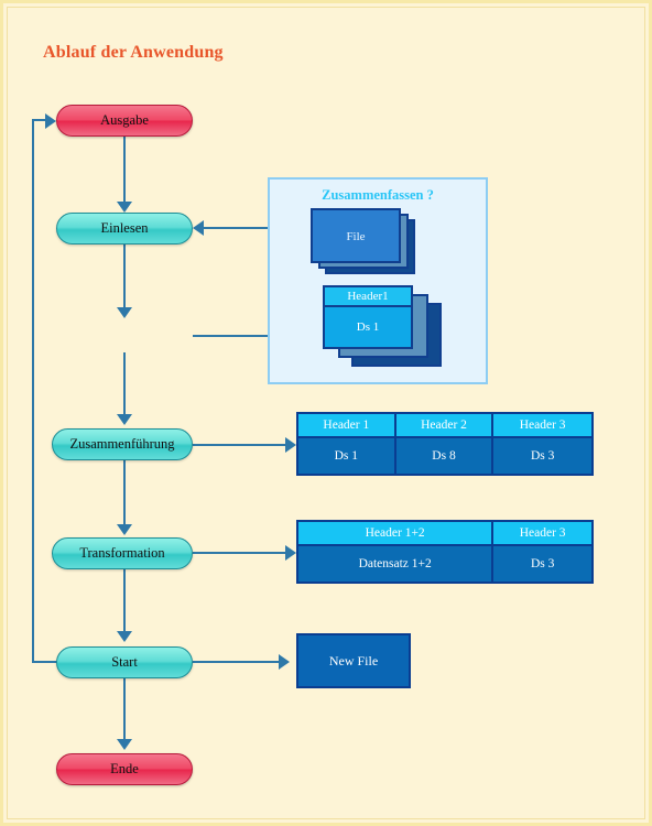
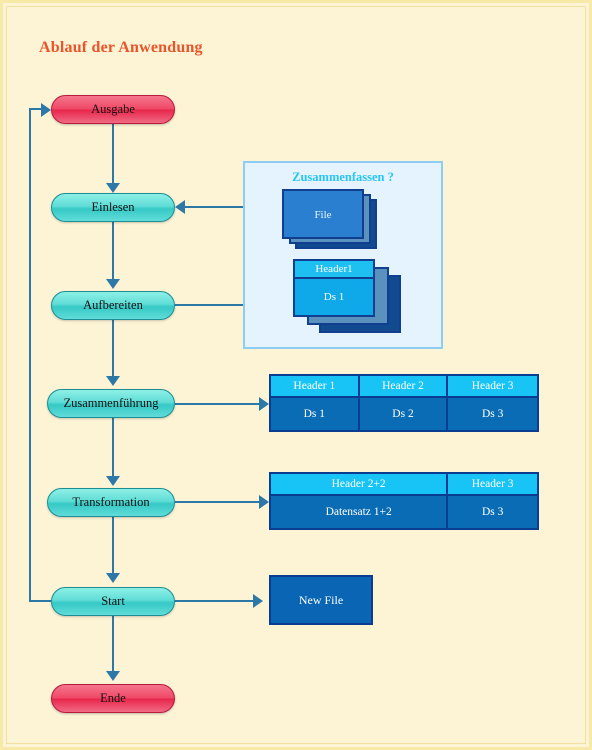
  Ablauf der Anwendung
  Ausgabe
  Einlesen
+ Aufbereiten
  Zusammenführung
  Transformation
  Start
  Ende
  Zusammenfassen ?
  File
  Header1
  Ds 1
  Header 1
  Ds 1
  Header 2
- Ds 8
+ Ds 2
  Header 3
  Ds 3
- Header 1+2
+ Header 2+2
  Datensatz 1+2
  Header 3
  Ds 3
  New File
